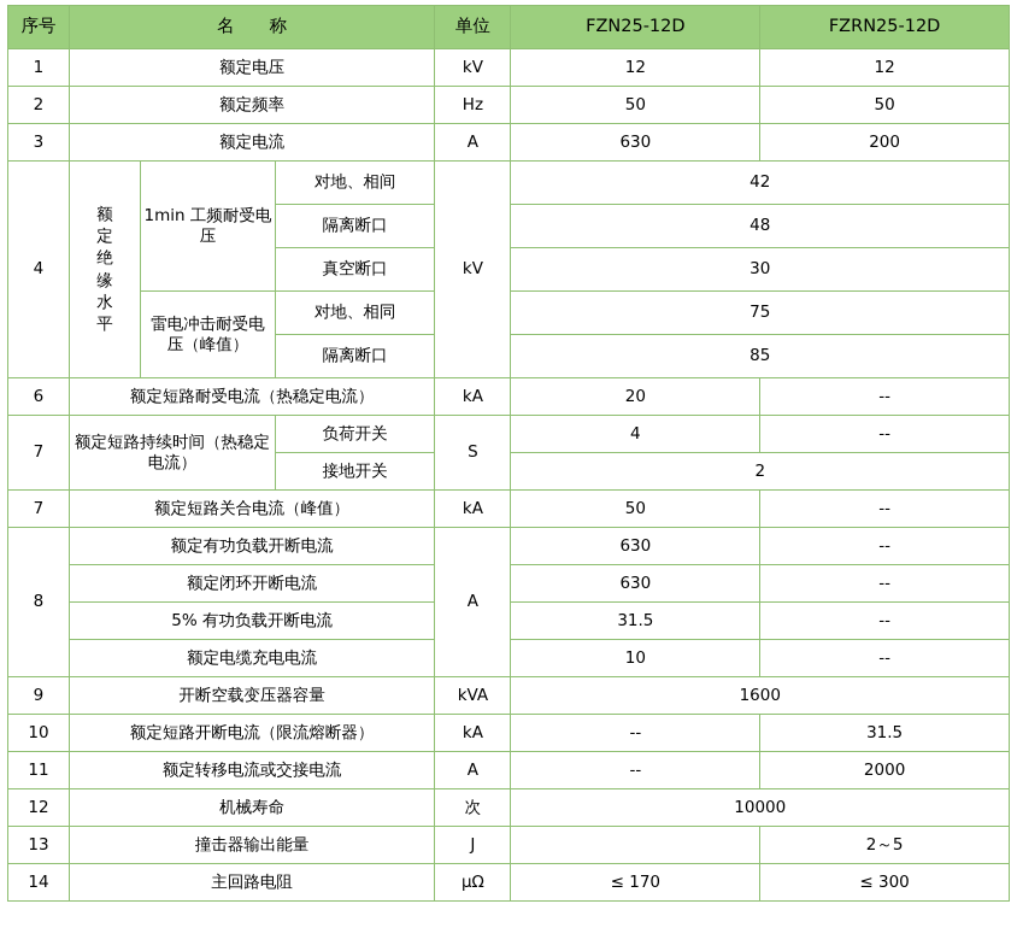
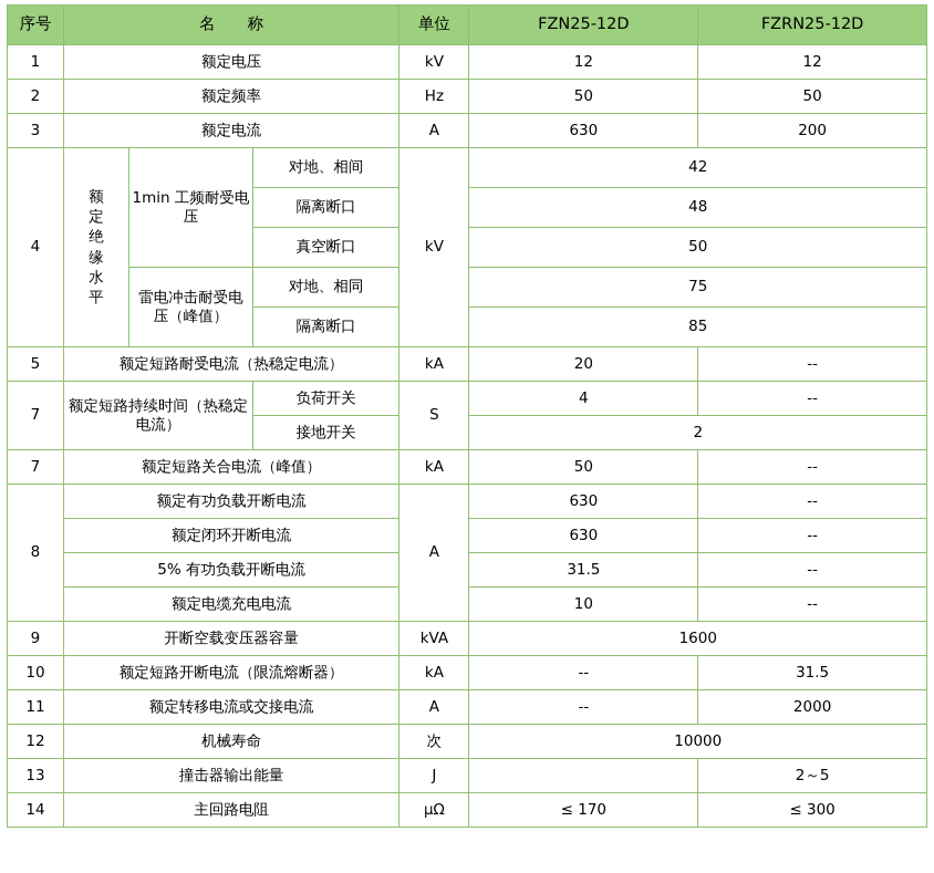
  序号	名 称	单位	FZN25-12D	FZRN25-12D
  1	额定电压	kV	12	12
  2	额定频率	Hz	50	50
  3	额定电流	A	630	200
  4	额定绝缘水平	1min 工频耐受电压	对地、相间	kV	42
  隔离断口	48
- 真空断口	30
+ 真空断口	50
  雷电冲击耐受电压（峰值）	对地、相同	75
  隔离断口	85
- 6	额定短路耐受电流（热稳定电流）	kA	20	--
+ 5	额定短路耐受电流（热稳定电流）	kA	20	--
  7	额定短路持续时间（热稳定电流）	负荷开关	S	4	--
  接地开关	2
  7	额定短路关合电流（峰值）	kA	50	--
  8	额定有功负载开断电流	A	630	--
  额定闭环开断电流	630	--
  5% 有功负载开断电流	31.5	--
  额定电缆充电电流	10	--
  9	开断空载变压器容量	kVA	1600
  10	额定短路开断电流（限流熔断器）	kA	--	31.5
  11	额定转移电流或交接电流	A	--	2000
  12	机械寿命	次	10000
  13	撞击器输出能量	J		2～5
  14	主回路电阻	μΩ	≤ 170	≤ 300
